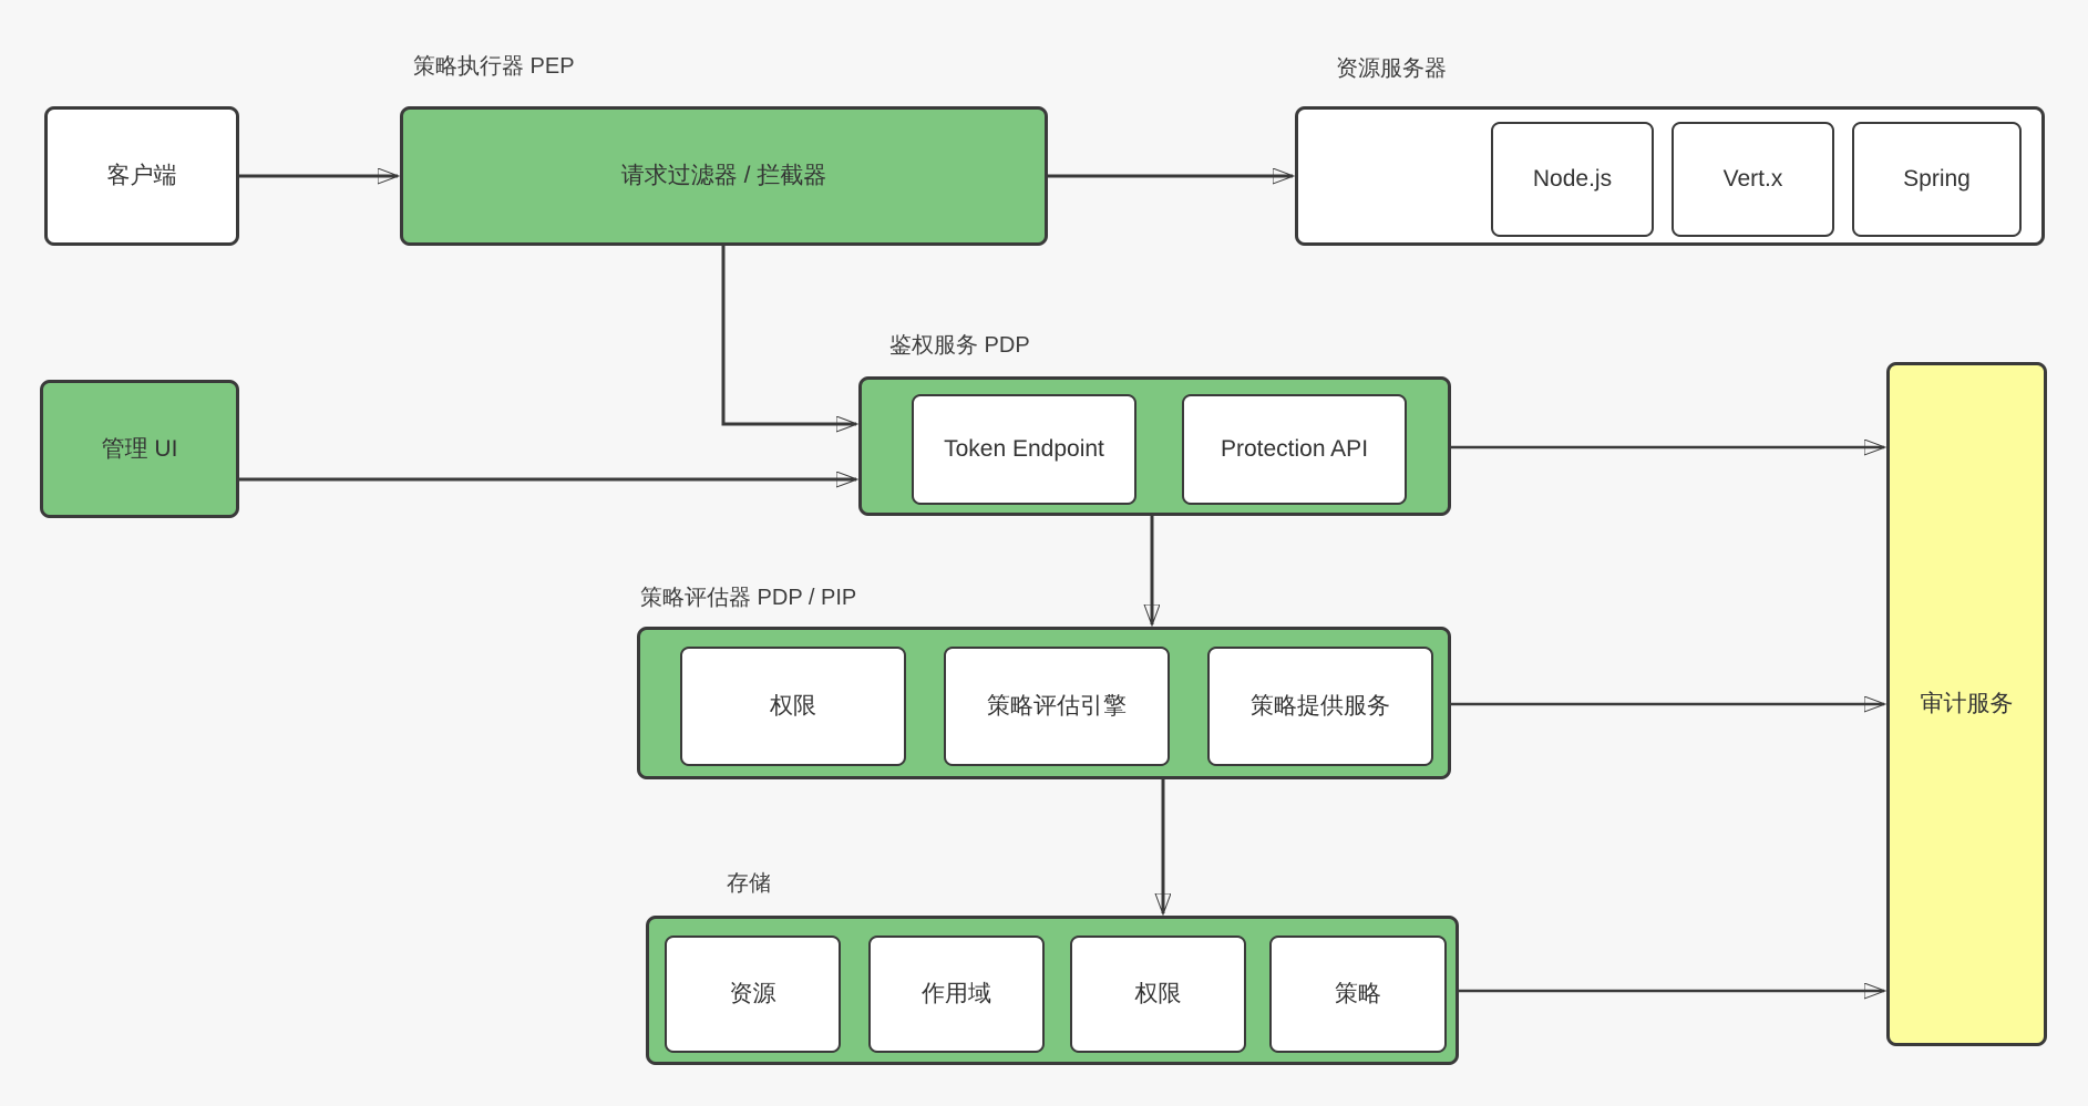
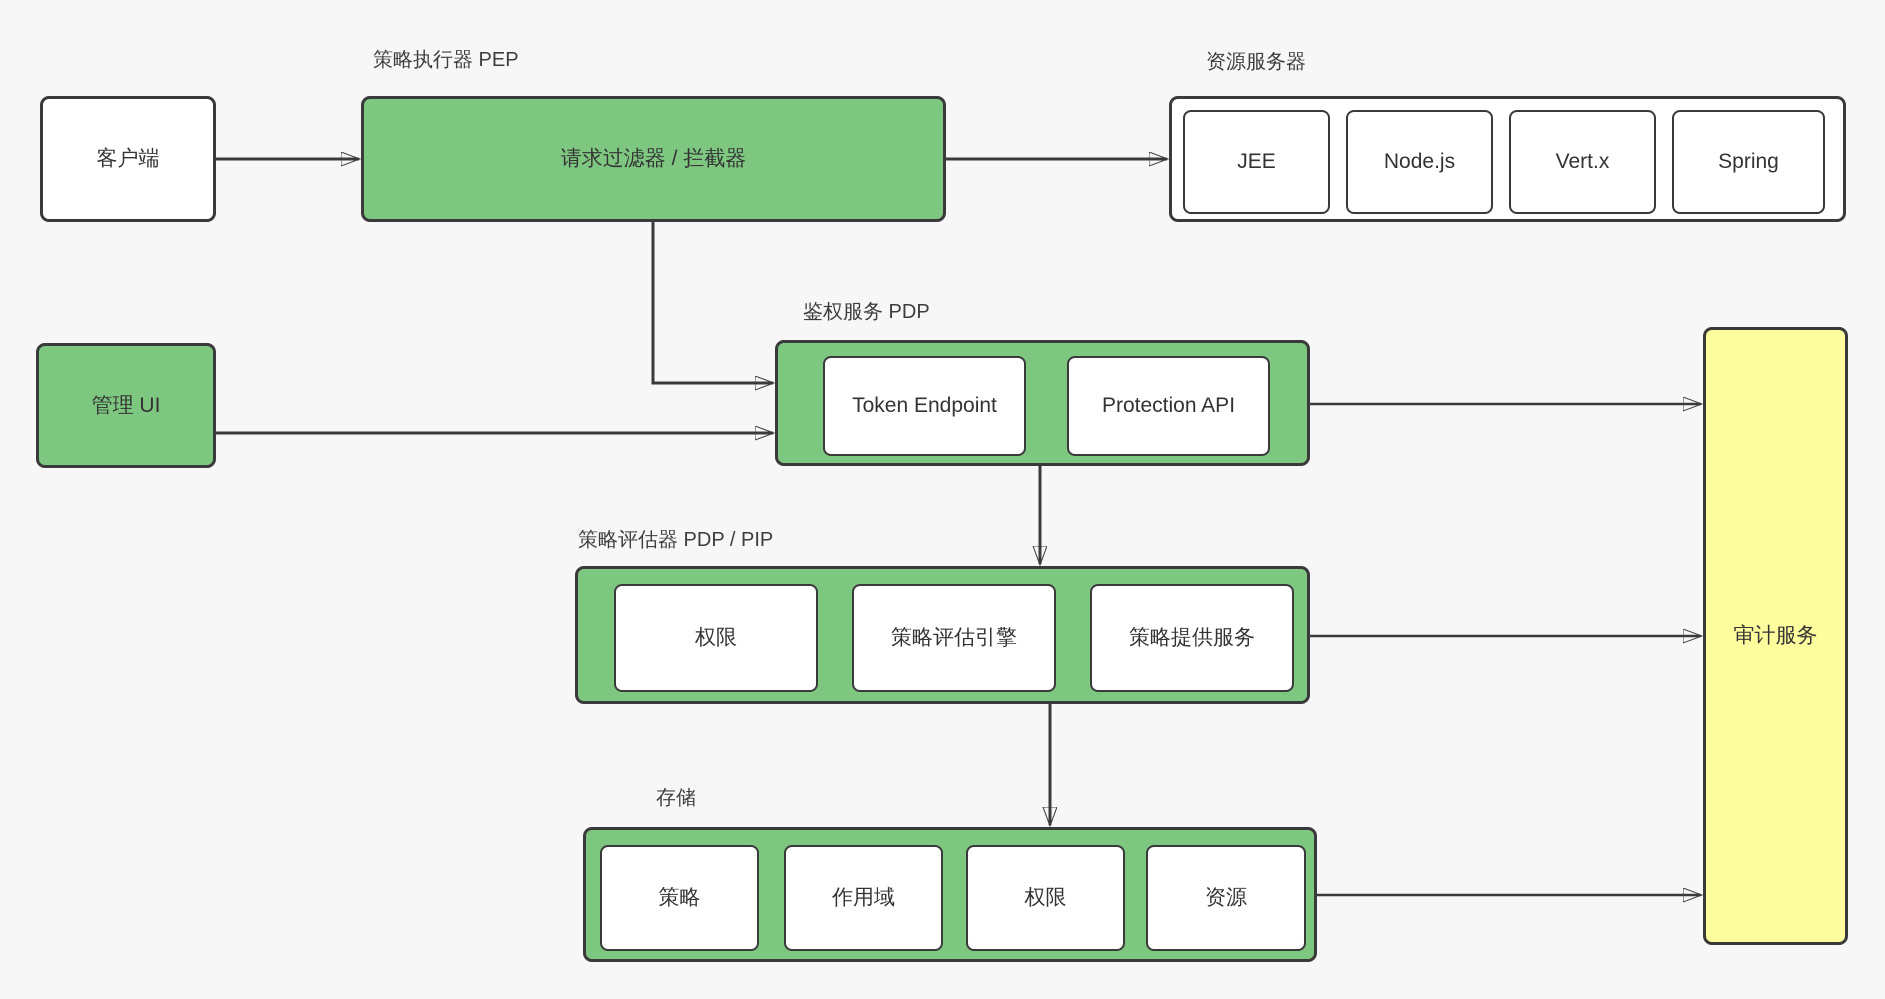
  客户端
  策略执行器 PEP
  请求过滤器 / 拦截器
  资源服务器
+ JEE
  Node.js
  Vert.x
  Spring
  管理 UI
  鉴权服务 PDP
  Token Endpoint
  Protection API
  策略评估器 PDP / PIP
  权限
  策略评估引擎
  策略提供服务
  存储
- 资源
+ 策略
  作用域
  权限
- 策略
+ 资源
  审计服务
